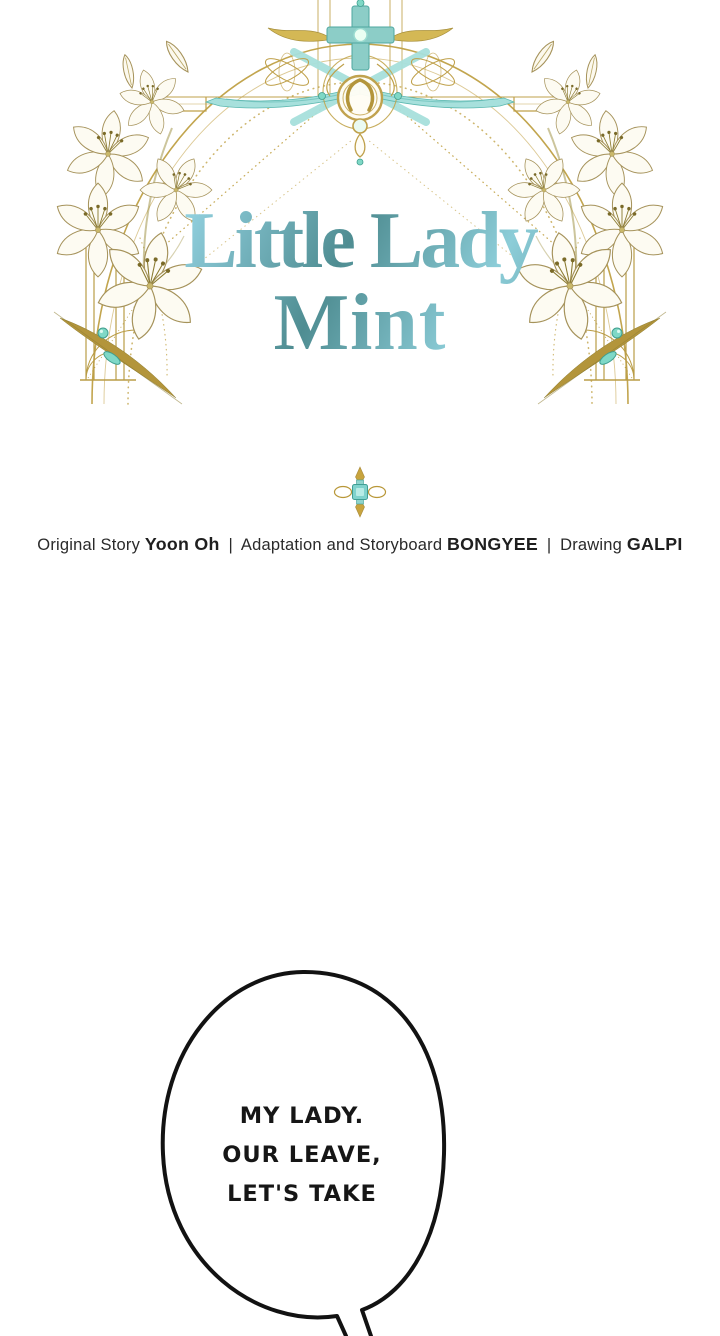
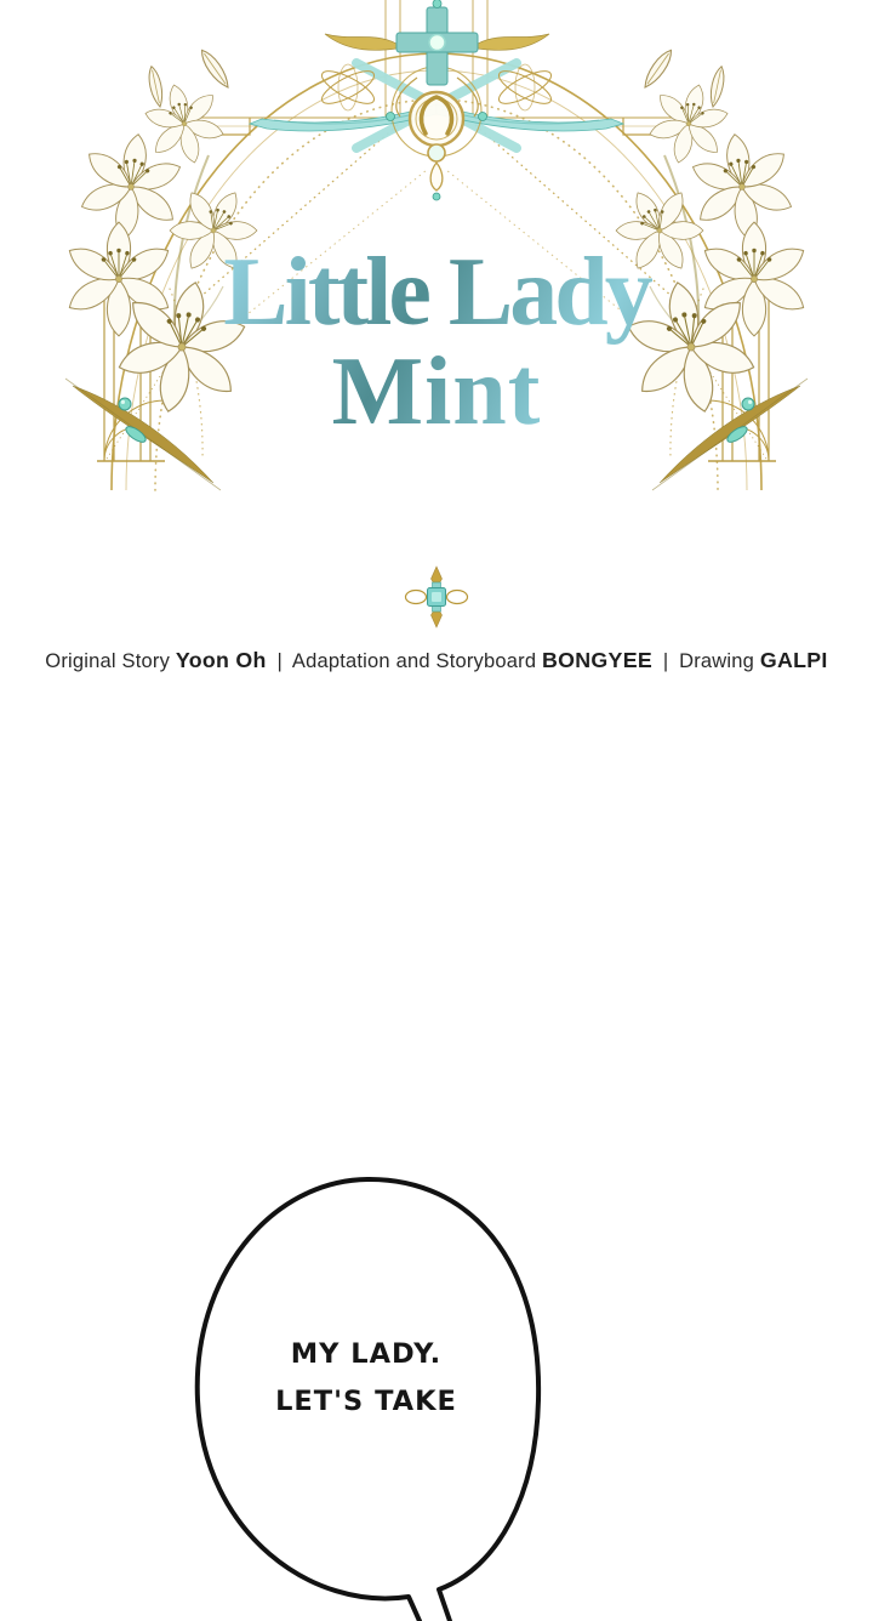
  Little Lady
  Mint
  Original Story Yoon Oh | Adaptation and Storyboard BONGYEE | Drawing GALPI
  MY LADY.
- OUR LEAVE,
  LET'S TAKE
